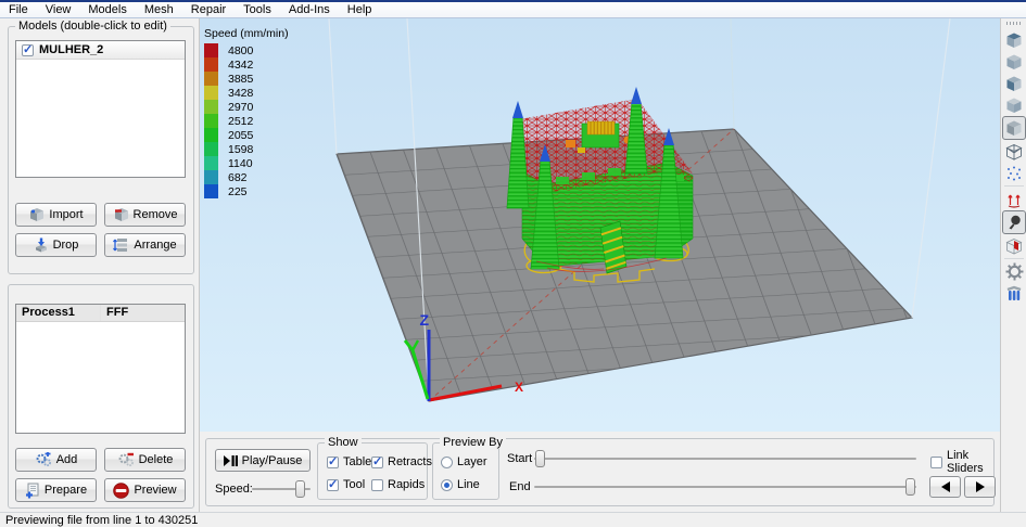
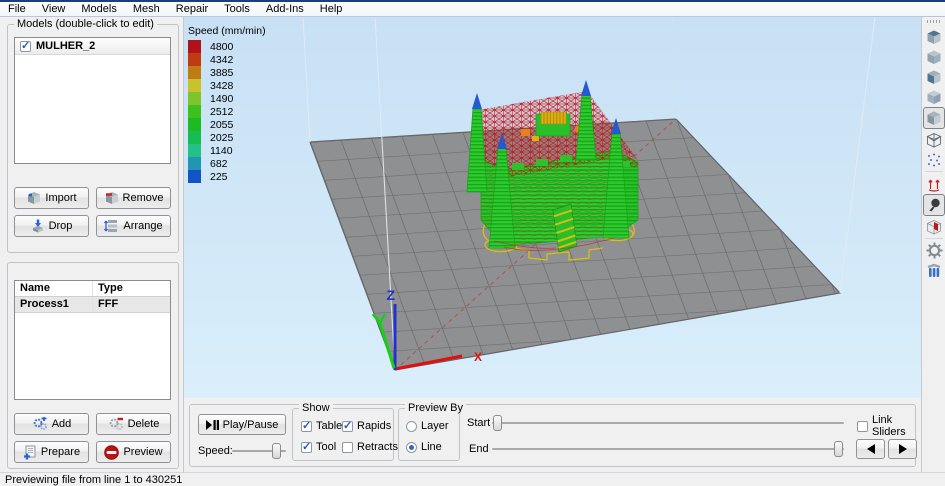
  File
  View
  Models
  Mesh
  Repair
  Tools
  Add-Ins
  Help
  Models (double-click to edit)
  MULHER_2
  Import
  Remove
  Drop
  Arrange
+ Name
+ Type
  Process1
  FFF
  Add
  Delete
  Prepare
  Preview
  X
  Z
  Speed (mm/min)
  4800
  4342
  3885
  3428
- 2970
+ 1490
  2512
  2055
- 1598
+ 2025
  1140
  682
  225
  Play/Pause
  Speed
  Show
  Table
- Retracts
+ Rapids
  Tool
- Rapids
+ Retracts
  Preview By
  Layer
  Line
  Start
  Link Sliders
  End
  Previewing file from line 1 to 430251
